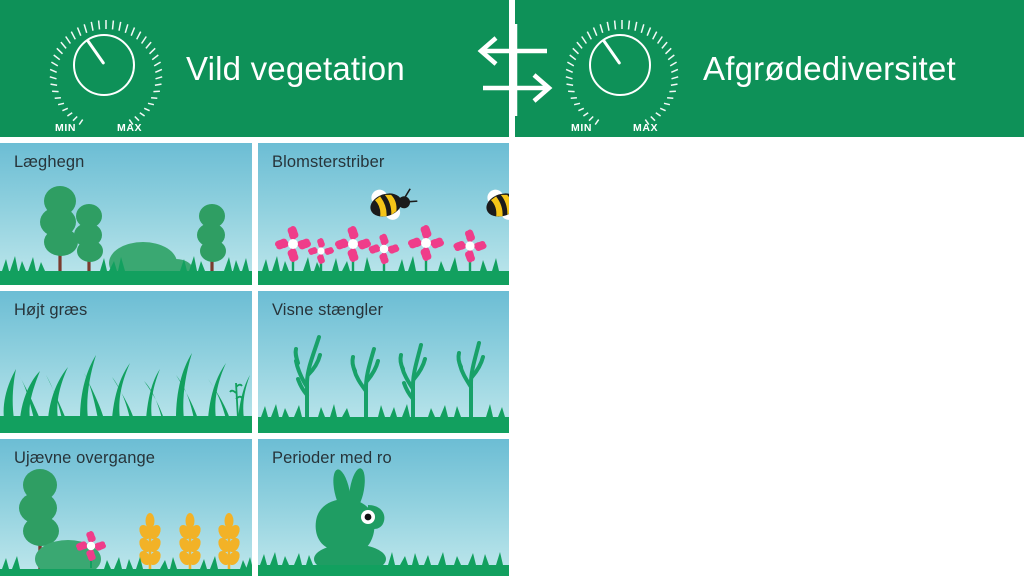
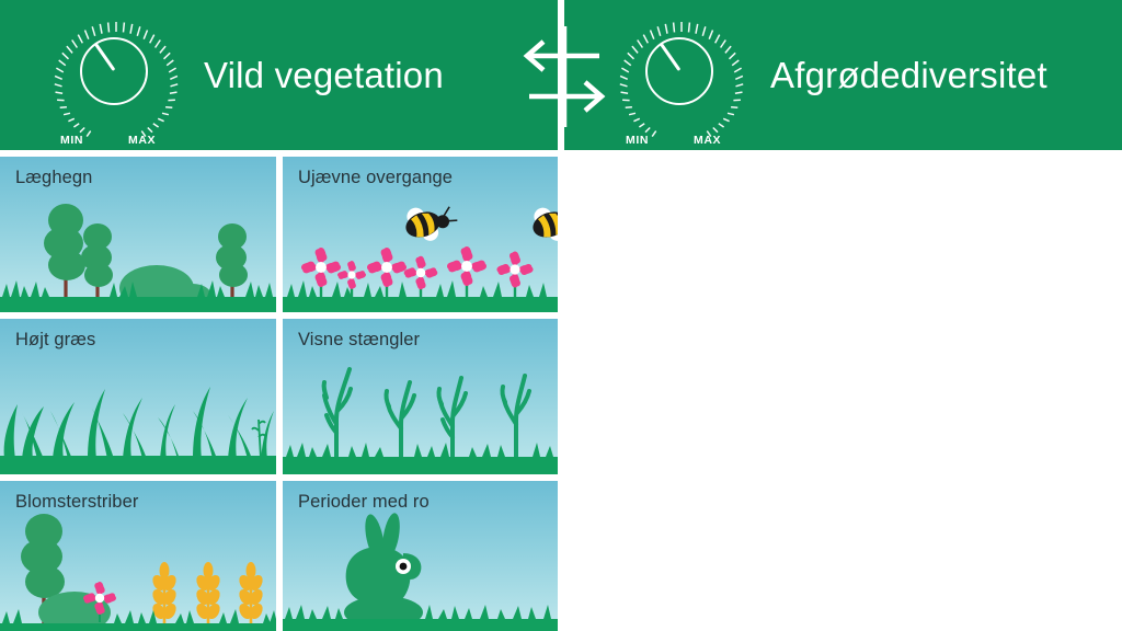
  MIN
  MAX
  Vild vegetation
  MIN
  MAX
  Afgrødediversitet
  Læghegn
- Blomsterstriber
+ Ujævne overgange
  Højt græs
  Visne stængler
- Ujævne overgange
+ Blomsterstriber
  Perioder med ro
